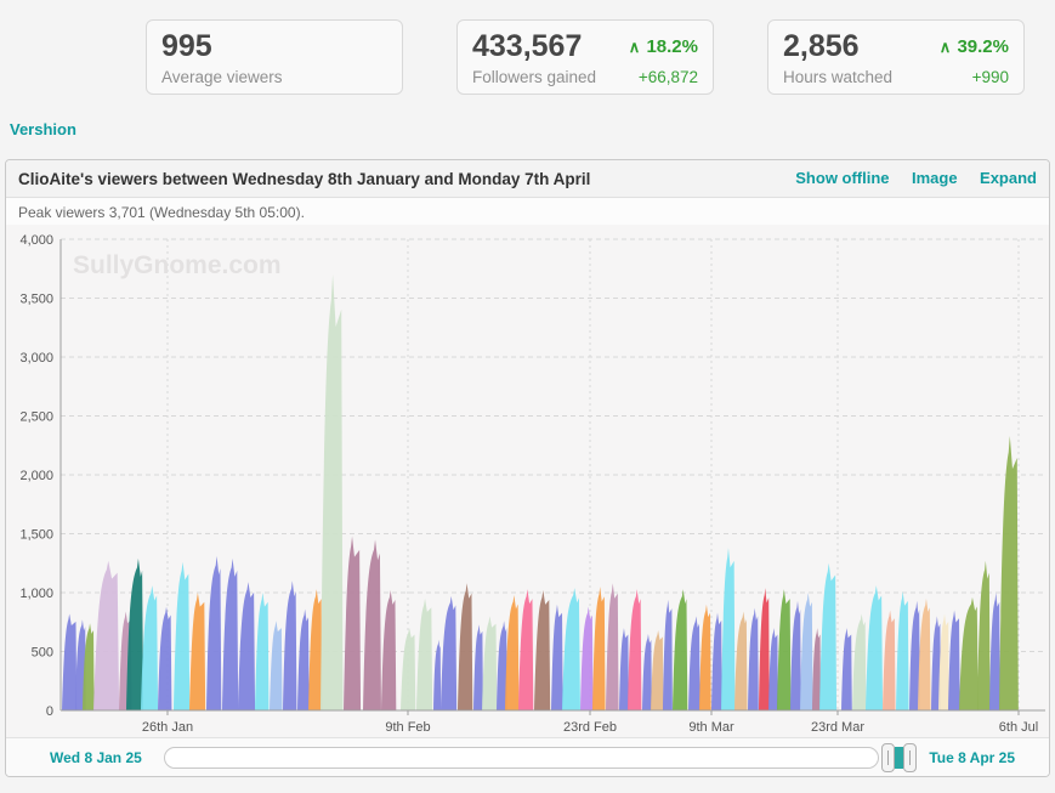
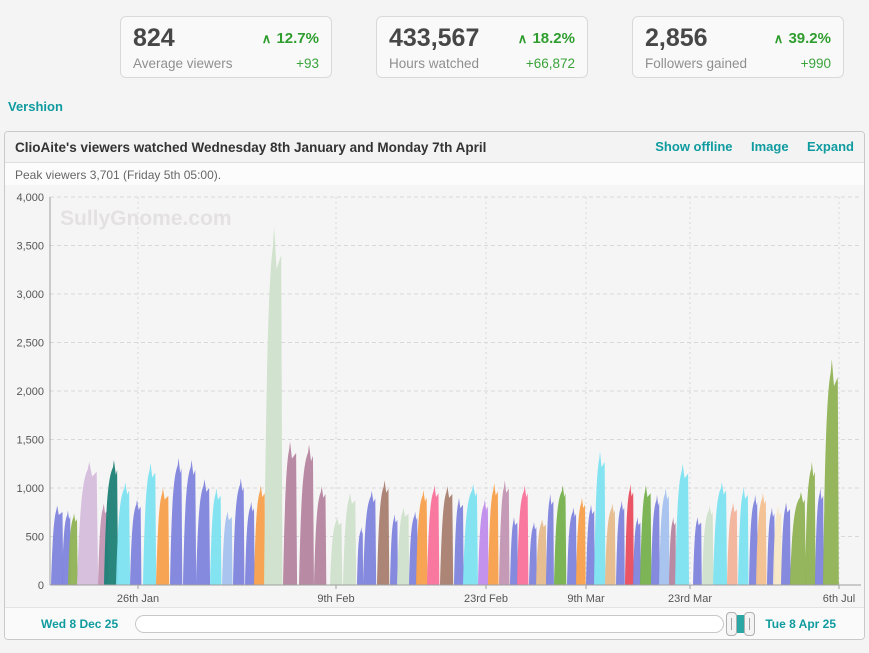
- 995
+ 824
  Average viewers
+ ∧ 12.7%
+ +93
  433,567
- Followers gained
+ Hours watched
  ∧ 18.2%
  +66,872
  2,856
- Hours watched
+ Followers gained
  ∧ 39.2%
  +990
  Vershion
- ClioAite's viewers between Wednesday 8th January and Monday 7th April
+ ClioAite's viewers watched Wednesday 8th January and Monday 7th April
  Show offline Image Expand
- Peak viewers 3,701 (Wednesday 5th 05:00).
+ Peak viewers 3,701 (Friday 5th 05:00).
  0
  500
  1,000
  1,500
  2,000
  2,500
  3,000
  3,500
  4,000
  26th Jan
  9th Feb
  23rd Feb
  9th Mar
  23rd Mar
  6th Jul
- Wed 8 Jan 25
+ Wed 8 Dec 25
  Tue 8 Apr 25
